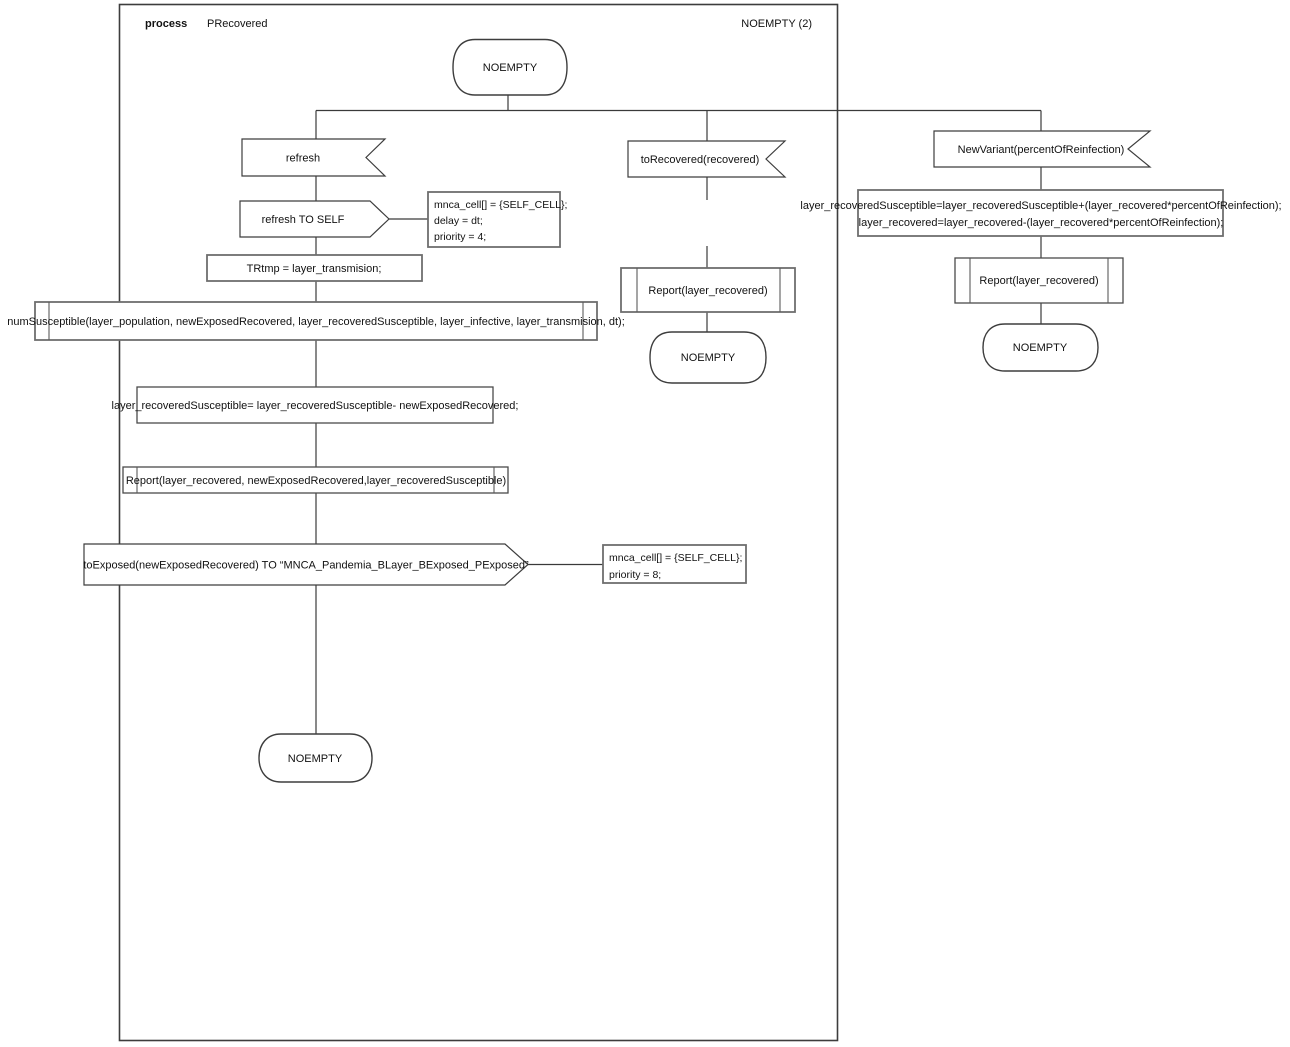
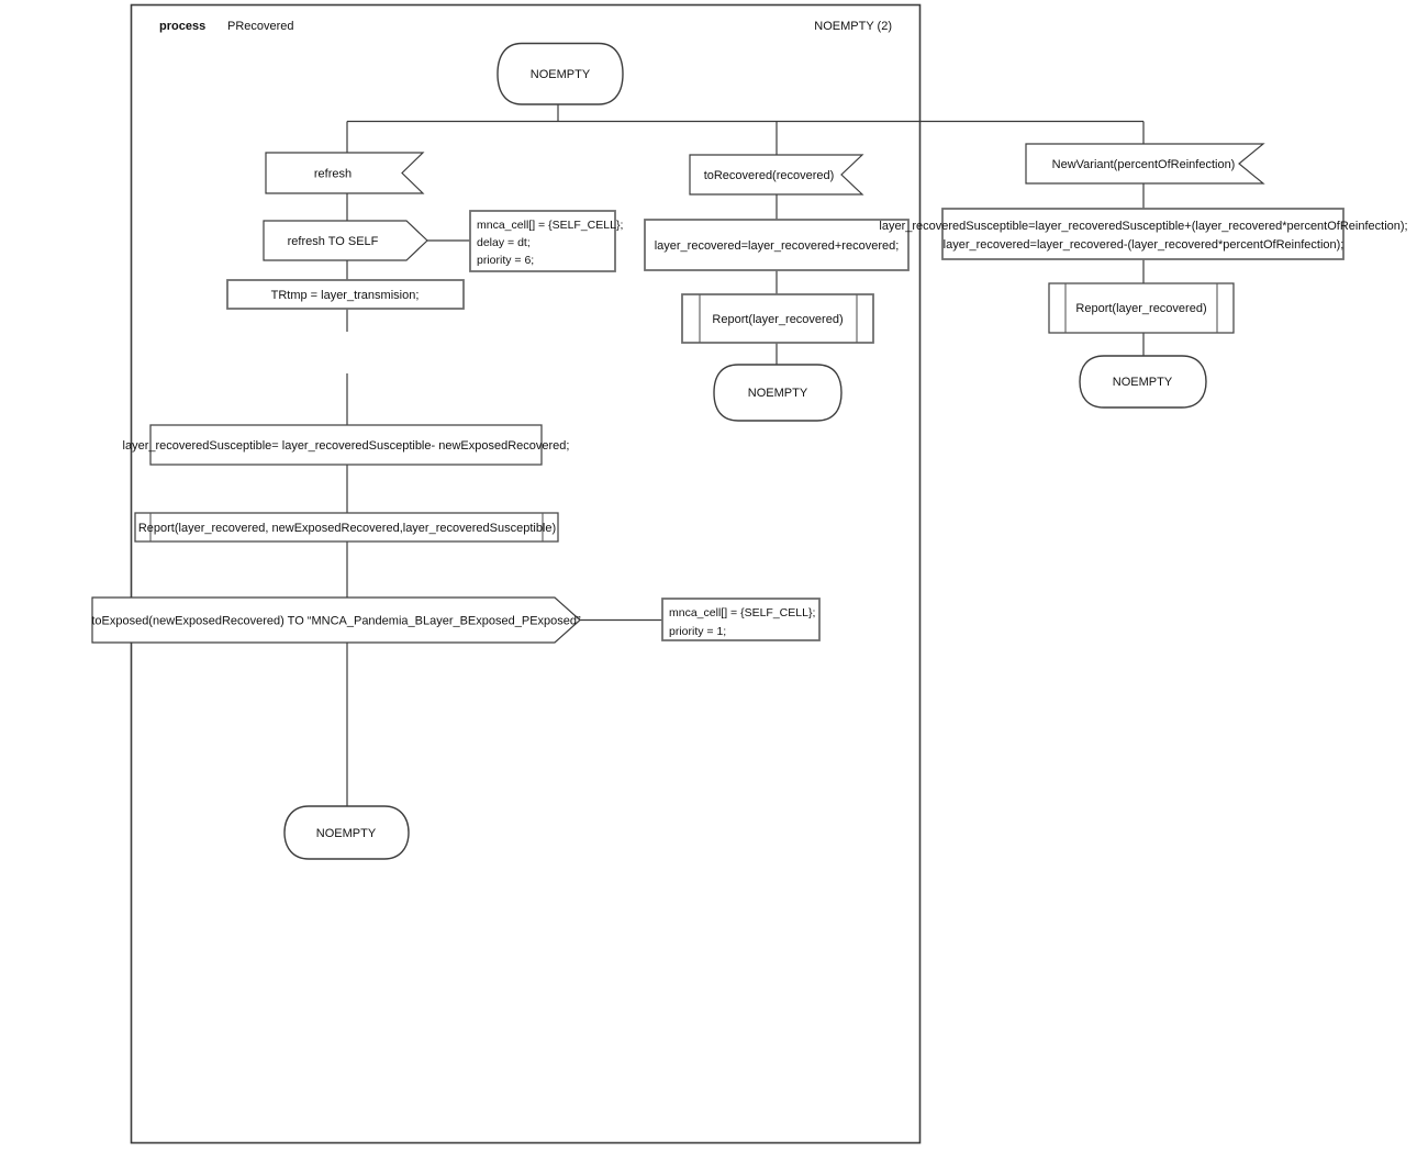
  process
  PRecovered
  NOEMPTY (2)
  NOEMPTY
  refresh
  refresh TO SELF
  mnca_cell[] = {SELF_CELL};
  delay = dt;
- priority = 4;
+ priority = 6;
  TRtmp = layer_transmision;
- numSusceptible(layer_population, newExposedRecovered, layer_recoveredSusceptible, layer_infective, layer_transmision, dt);
  layer_recoveredSusceptible= layer_recoveredSusceptible- newExposedRecovered;
  Report(layer_recovered, newExposedRecovered,layer_recoveredSusceptible)
  toExposed(newExposedRecovered) TO “MNCA_Pandemia_BLayer_BExposed_PExposed”
  mnca_cell[] = {SELF_CELL};
- priority = 8;
+ priority = 1;
  NOEMPTY
  toRecovered(recovered)
+ layer_recovered=layer_recovered+recovered;
  Report(layer_recovered)
  NOEMPTY
  NewVariant(percentOfReinfection)
  layer_recoveredSusceptible=layer_recoveredSusceptible+(layer_recovered*percentOfReinfection);
  layer_recovered=layer_recovered-(layer_recovered*percentOfReinfection);
  Report(layer_recovered)
  NOEMPTY
